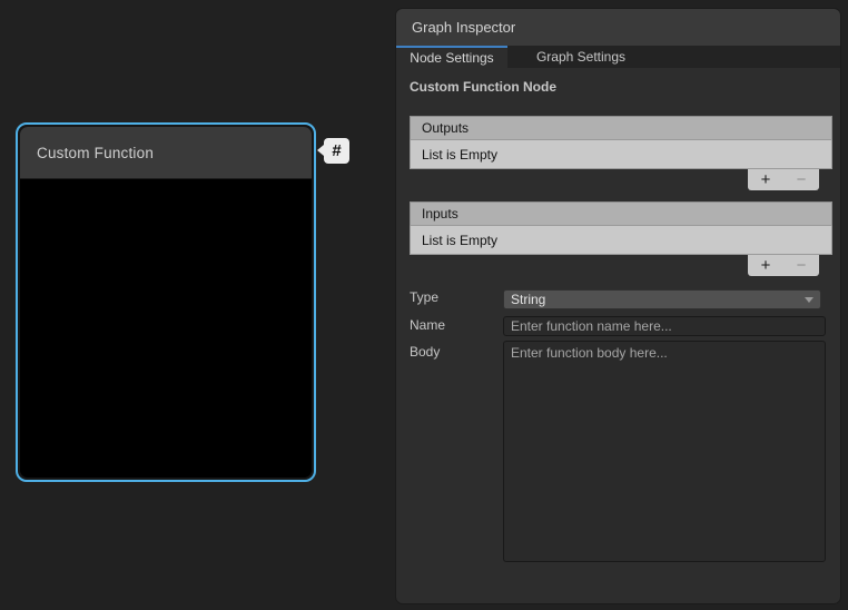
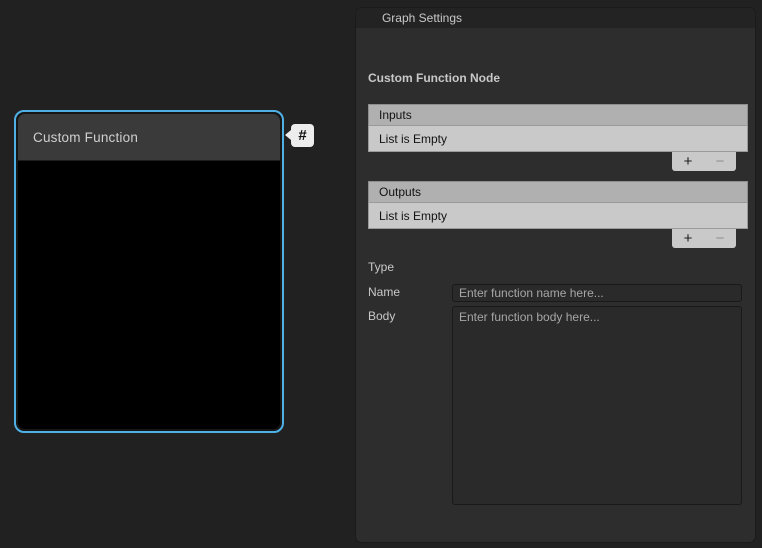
  Custom Function
  #
- Graph Inspector
- Node Settings
  Graph Settings
  Custom Function Node
- Outputs
+ Inputs
  List is Empty
  +
  −
- Inputs
+ Outputs
  List is Empty
  +
  −
  Type
- String
  Name
  Enter function name here...
  Body
  Enter function body here...
